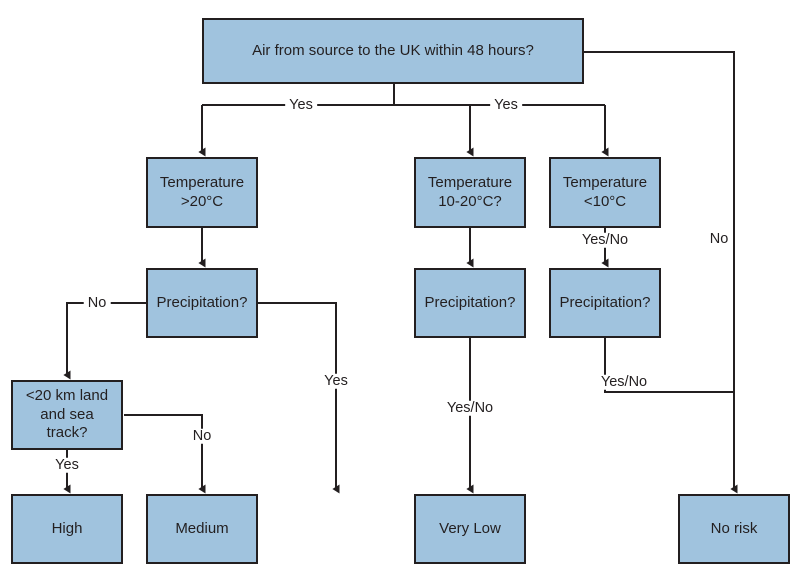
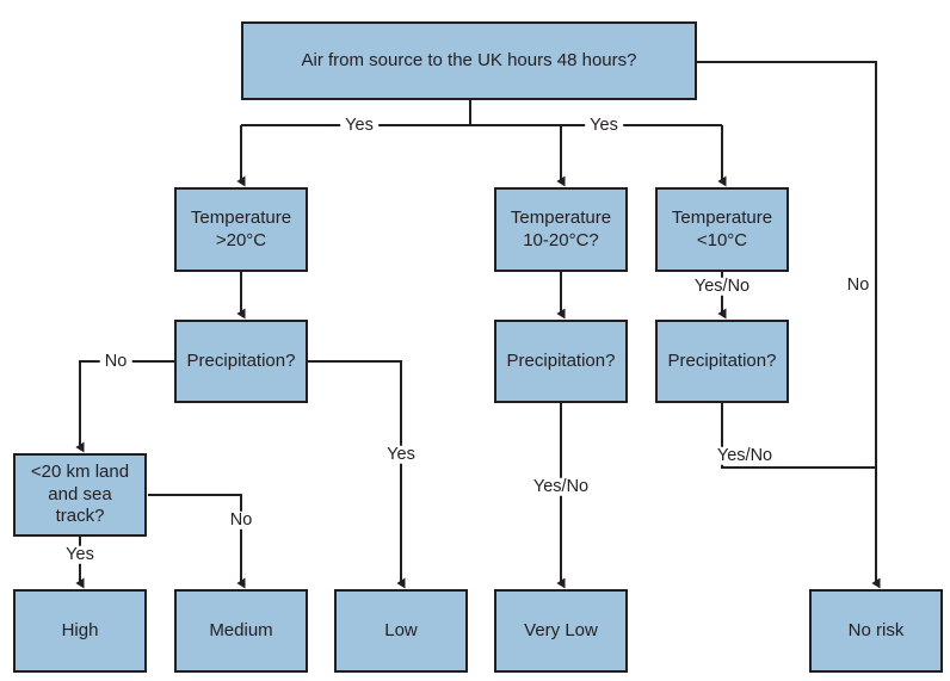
- Air from source to the UK within 48 hours?
+ Air from source to the UK hours 48 hours?
  Temperature
  >20°C
  Temperature
  10-20°C?
  Temperature
  <10°C
  Precipitation?
  Precipitation?
  Precipitation?
  <20 km land
  and sea
  track?
  High
  Medium
+ Low
  Very Low
  No risk
  Yes
  Yes
  No
  No
  Yes
  Yes/No
  Yes/No
  Yes/No
  Yes
  No
